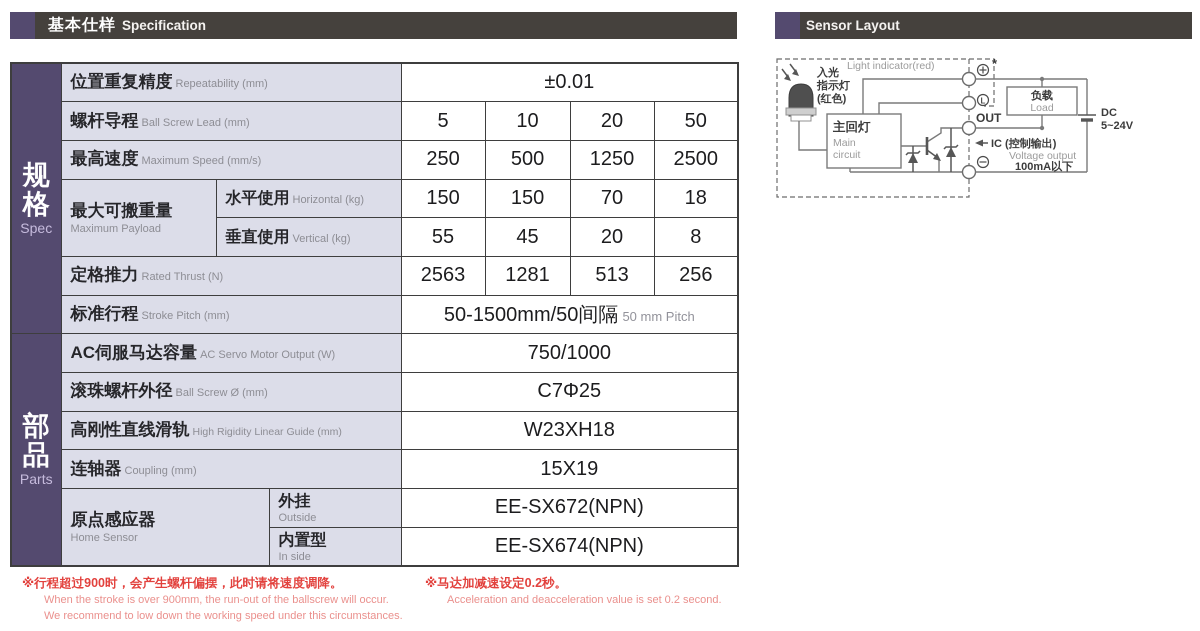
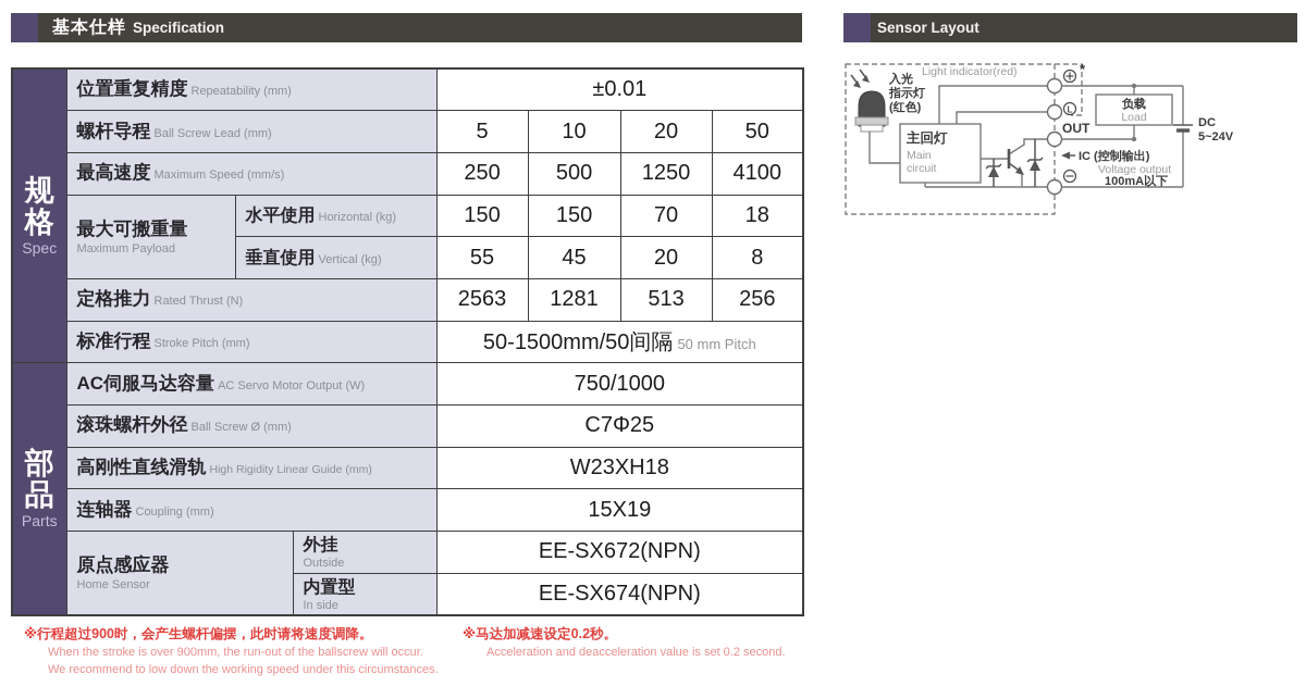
  基本仕样
  Specification
  Sensor Layout
  规格 Spec	位置重复精度 Repeatability (mm)	±0.01
  螺杆导程 Ball Screw Lead (mm)	5	10	20	50
- 最高速度 Maximum Speed (mm/s)	250	500	1250	2500
+ 最高速度 Maximum Speed (mm/s)	250	500	1250	4100
  最大可搬重量 Maximum Payload	水平使用 Horizontal (kg)	150	150	70	18
  垂直使用 Vertical (kg)	55	45	20	8
  定格推力 Rated Thrust (N)	2563	1281	513	256
  标准行程 Stroke Pitch (mm)	50-1500mm/50间隔 50 mm Pitch
  部品 Parts	AC伺服马达容量 AC Servo Motor Output (W)	750/1000
  滚珠螺杆外径 Ball Screw Ø (mm)	C7Φ25
  高刚性直线滑轨 High Rigidity Linear Guide (mm)	W23XH18
  连轴器 Coupling (mm)	15X19
  原点感应器 Home Sensor	外挂 Outside	EE-SX672(NPN)
  内置型 In side	EE-SX674(NPN)
  ※行程超过900时，会产生螺杆偏摆，此时请将速度调降。
  When the stroke is over 900mm, the run-out of the ballscrew will occur.
  We recommend to low down the working speed under this circumstances.
  ※马达加减速设定0.2秒。
  Acceleration and deacceleration value is set 0.2 second.
  入光
  指示灯
  (红色)
  Light indicator(red)
  主回灯
  Main
  circuit
  *
  L
  OUT
  负载
  Load
  DC
  5~24V
  IC (控制输出)
  Voltage output
  100mA以下
